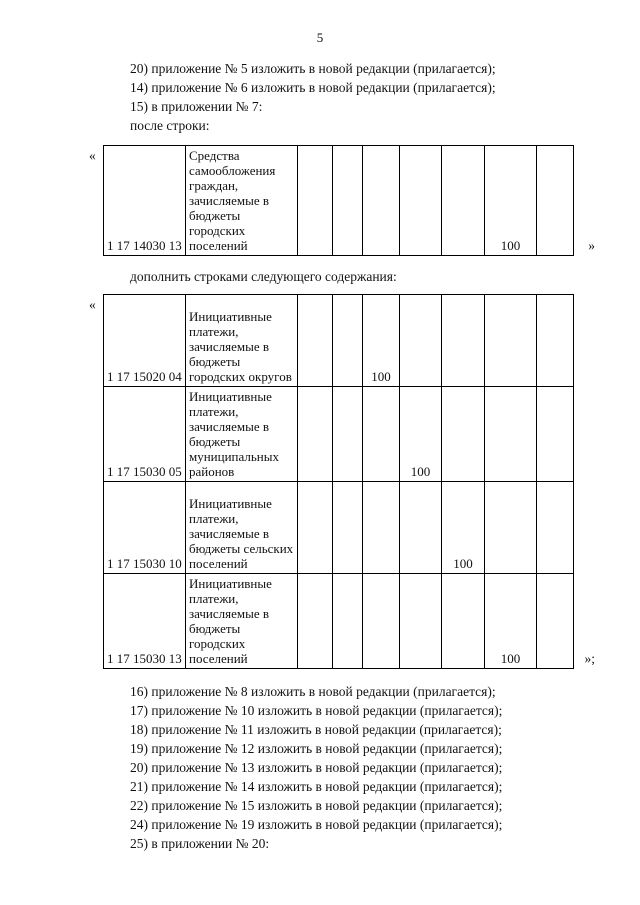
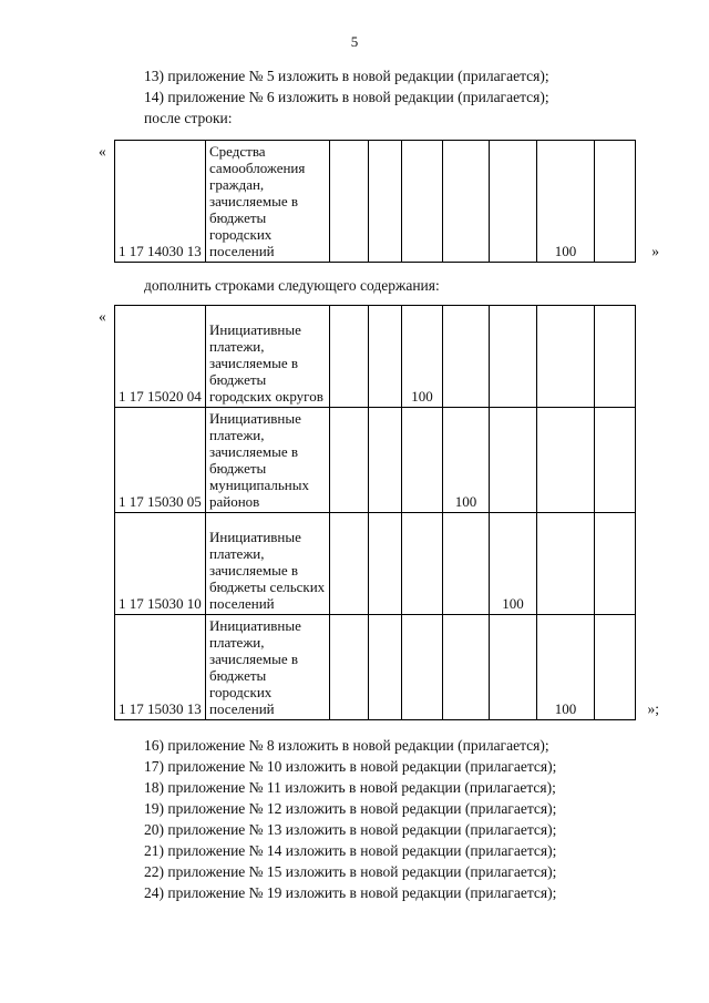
  5
- 20) приложение № 5 изложить в новой редакции (прилагается);
+ 13) приложение № 5 изложить в новой редакции (прилагается);
  14) приложение № 6 изложить в новой редакции (прилагается);
- 15) в приложении № 7:
  после строки:
  «
  1 17 14030 13	Средства самообложения граждан, зачисляемые в бюджеты городских поселений						100
  »
  дополнить строками следующего содержания:
  «
  1 17 15020 04	Инициативные платежи, зачисляемые в бюджеты городских округов			100
  1 17 15030 05	Инициативные платежи, зачисляемые в бюджеты муниципальных районов				100
  1 17 15030 10	Инициативные платежи, зачисляемые в бюджеты сельских поселений					100
  1 17 15030 13	Инициативные платежи, зачисляемые в бюджеты городских поселений						100
  »;
  16) приложение № 8 изложить в новой редакции (прилагается);
  17) приложение № 10 изложить в новой редакции (прилагается);
  18) приложение № 11 изложить в новой редакции (прилагается);
  19) приложение № 12 изложить в новой редакции (прилагается);
  20) приложение № 13 изложить в новой редакции (прилагается);
  21) приложение № 14 изложить в новой редакции (прилагается);
  22) приложение № 15 изложить в новой редакции (прилагается);
  24) приложение № 19 изложить в новой редакции (прилагается);
- 25) в приложении № 20:
